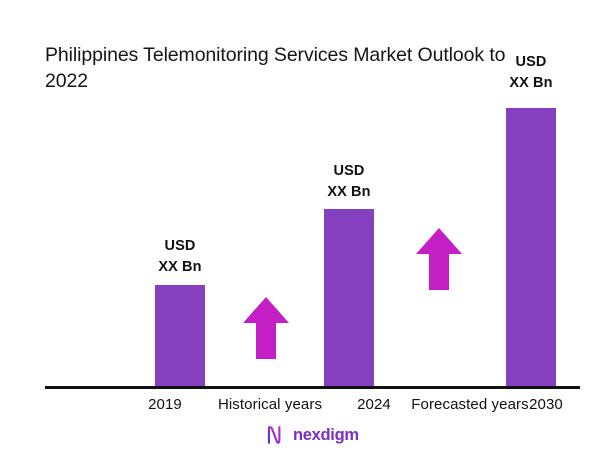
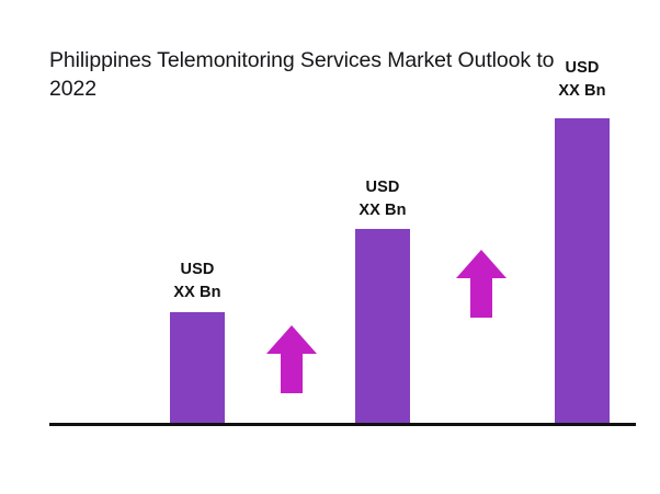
  Philippines Telemonitoring Services Market Outlook to 2022
  USD
  XX Bn
  USD
  XX Bn
  USD
  XX Bn
- 2019
- Historical years
- 2024
- Forecasted years
- 2030
- nexdigm
